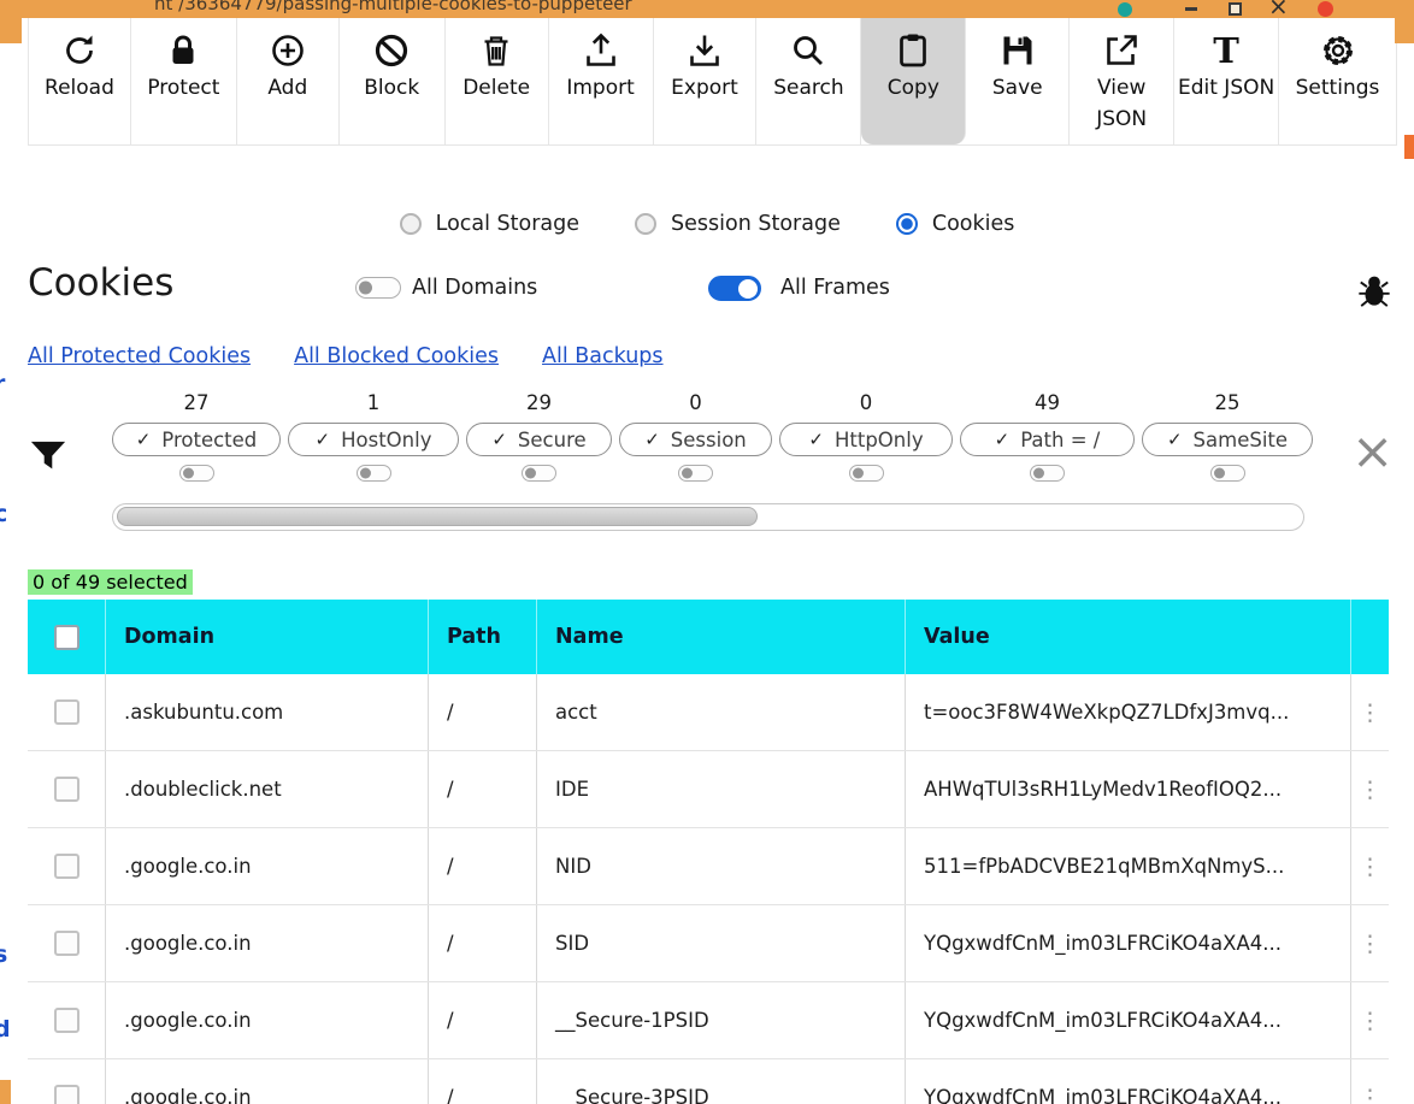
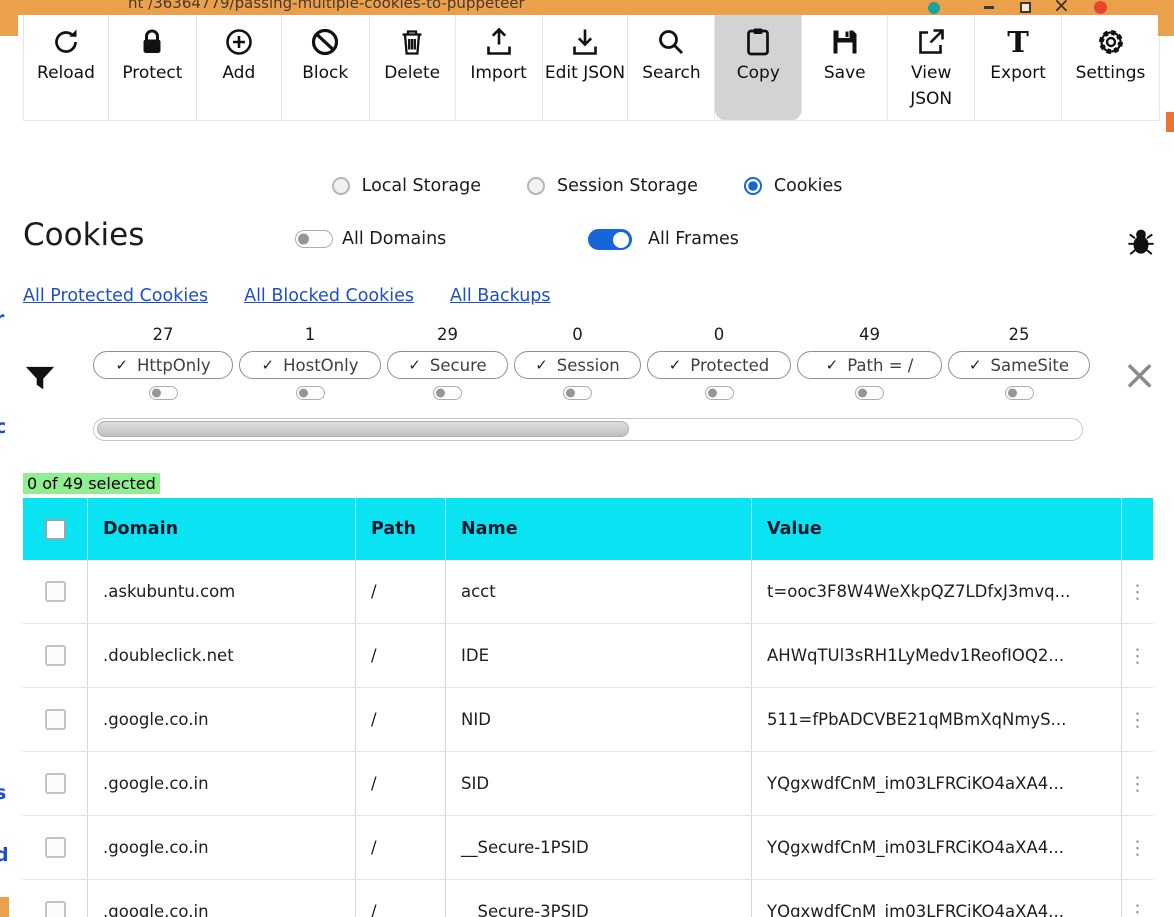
  ht /36364779/passing-multiple-cookies-to-puppeteer
  ×
  c
  s
  d
  Reload
  Protect
  Add
  Block
  Delete
  Import
- Export
+ Edit JSON
  Search
  Copy
  Save
  View JSON
  T
- Edit JSON
+ Export
  Settings
  Local Storage
  Session Storage
  Cookies
  Cookies
  All Domains
  All Frames
  All Protected Cookies
  All Blocked Cookies
  All Backups
  27
  ✓
- Protected
+ HttpOnly
  1
  ✓
  HostOnly
  29
  ✓
  Secure
  0
  ✓
  Session
  0
  ✓
- HttpOnly
+ Protected
  49
  ✓
  Path = /
  25
  ✓
  SameSite
  ×
  0 of 49 selected
  Domain
  Path
  Name
  Value
  .askubuntu.com
  /
  acct
  t=ooc3F8W4WeXkpQZ7LDfxJ3mvq...
  ⋮
  .doubleclick.net
  /
  IDE
  AHWqTUl3sRH1LyMedv1ReofIOQ2...
  ⋮
  .google.co.in
  /
  NID
  511=fPbADCVBE21qMBmXqNmyS...
  ⋮
  .google.co.in
  /
  SID
  YQgxwdfCnM_im03LFRCiKO4aXA4...
  ⋮
  .google.co.in
  /
  __Secure-1PSID
  YQgxwdfCnM_im03LFRCiKO4aXA4...
  ⋮
  .google.co.in
  /
  __Secure-3PSID
  YQgxwdfCnM_im03LFRCiKO4aXA4...
  ⋮
